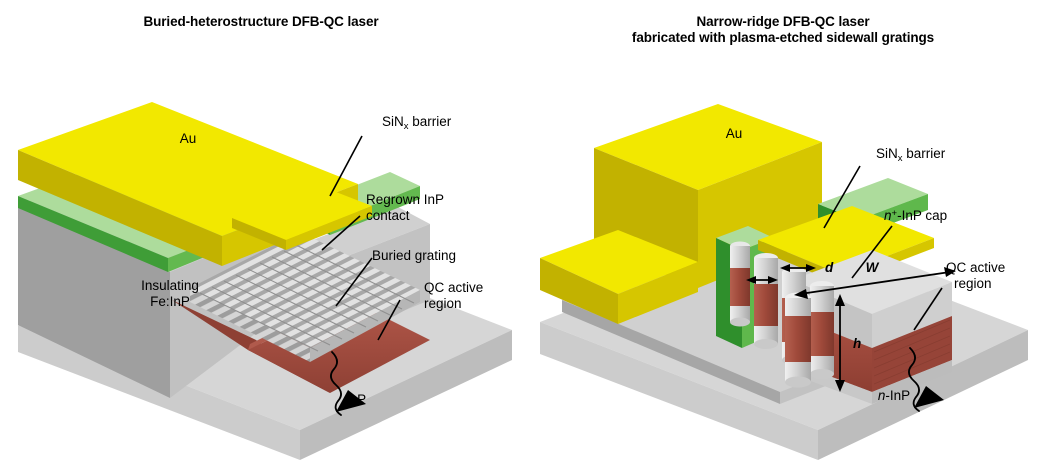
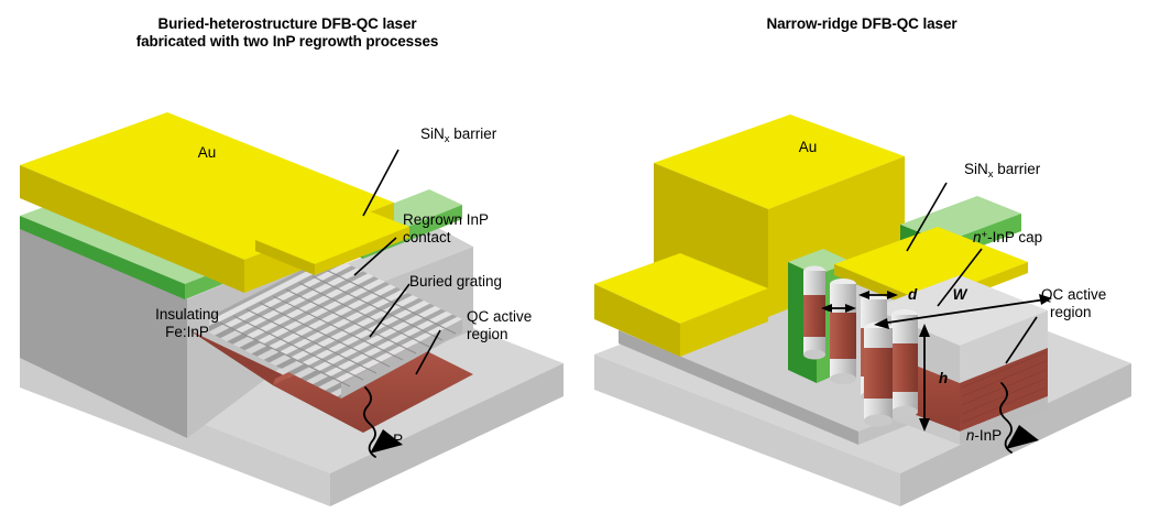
  Buried-heterostructure DFB-QC laser
+ fabricated with two InP regrowth processes
  Au
  SiNx barrier
  Regrown InP
  contact
  Buried grating
  QC active
  region
  Insulating
  Fe:InP
  InP
  Narrow-ridge DFB-QC laser
- fabricated with plasma-etched sidewall gratings
  Au
  d
  W
  h
  SiNx barrier
  n+-InP cap
  QC active
  region
  n-InP
